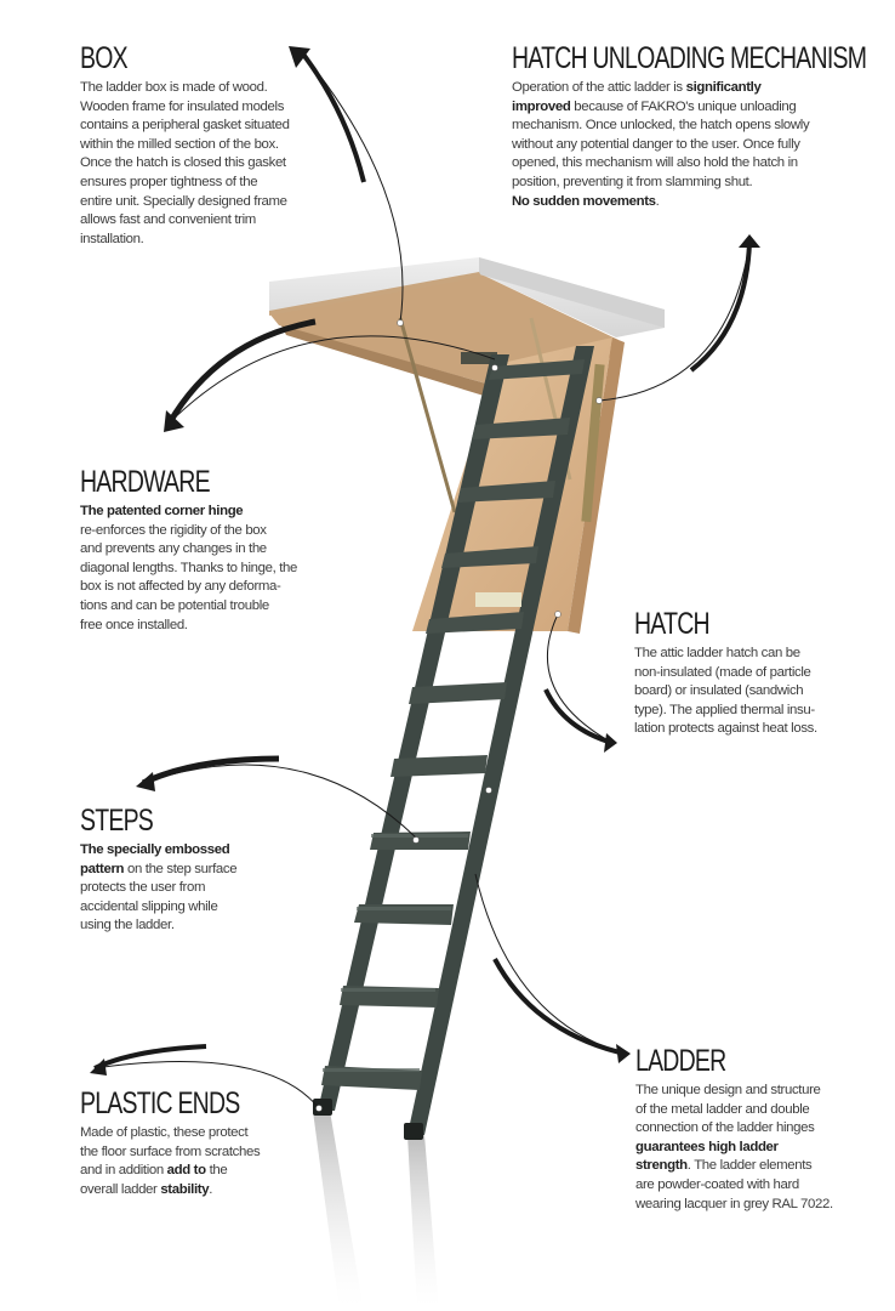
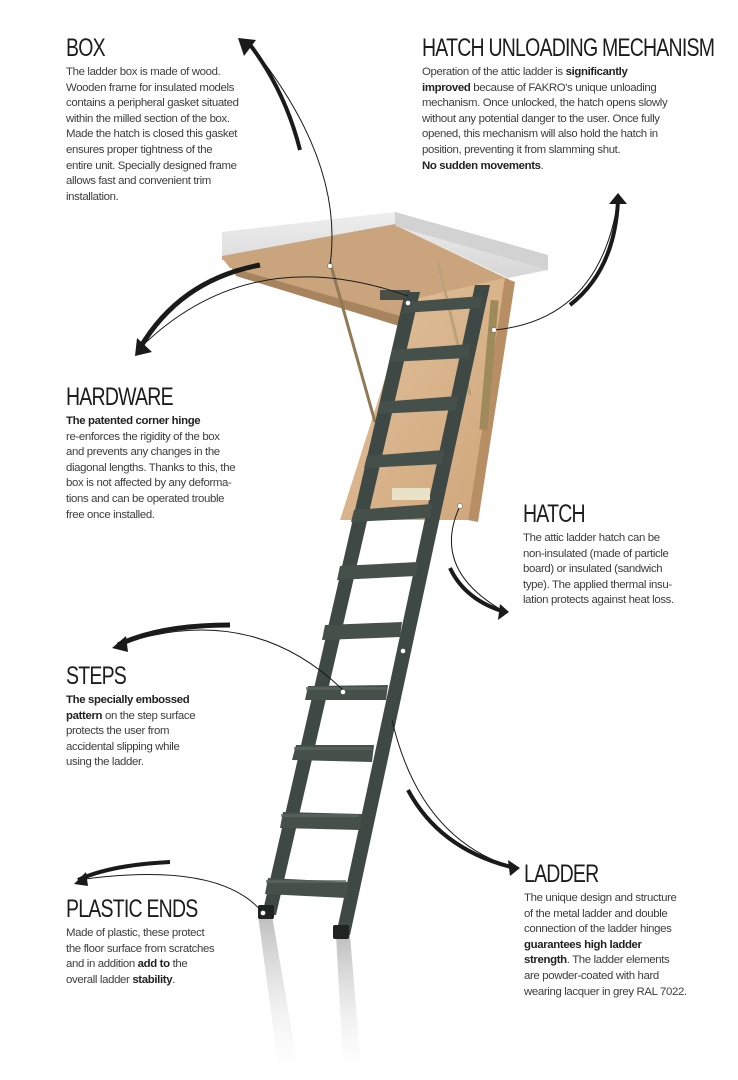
  BOX
  The ladder box is made of wood.
  Wooden frame for insulated models
  contains a peripheral gasket situated
  within the milled section of the box.
- Once the hatch is closed this gasket
+ Made the hatch is closed this gasket
  ensures proper tightness of the
  entire unit. Specially designed frame
  allows fast and convenient trim
  installation.
  HATCH UNLOADING MECHANISM
  Operation of the attic ladder is significantly
  improved because of FAKRO's unique unloading
  mechanism. Once unlocked, the hatch opens slowly
  without any potential danger to the user. Once fully
  opened, this mechanism will also hold the hatch in
  position, preventing it from slamming shut.
  No sudden movements.
  HARDWARE
  The patented corner hinge
  re-enforces the rigidity of the box
  and prevents any changes in the
- diagonal lengths. Thanks to hinge, the
+ diagonal lengths. Thanks to this, the
  box is not affected by any deforma-
- tions and can be potential trouble
+ tions and can be operated trouble
  free once installed.
  HATCH
  The attic ladder hatch can be
  non-insulated (made of particle
  board) or insulated (sandwich
  type). The applied thermal insu-
  lation protects against heat loss.
  STEPS
  The specially embossed
  pattern on the step surface
  protects the user from
  accidental slipping while
  using the ladder.
  PLASTIC ENDS
  Made of plastic, these protect
  the floor surface from scratches
  and in addition add to the
  overall ladder stability.
  LADDER
  The unique design and structure
  of the metal ladder and double
  connection of the ladder hinges
  guarantees high ladder
  strength. The ladder elements
  are powder-coated with hard
  wearing lacquer in grey RAL 7022.
